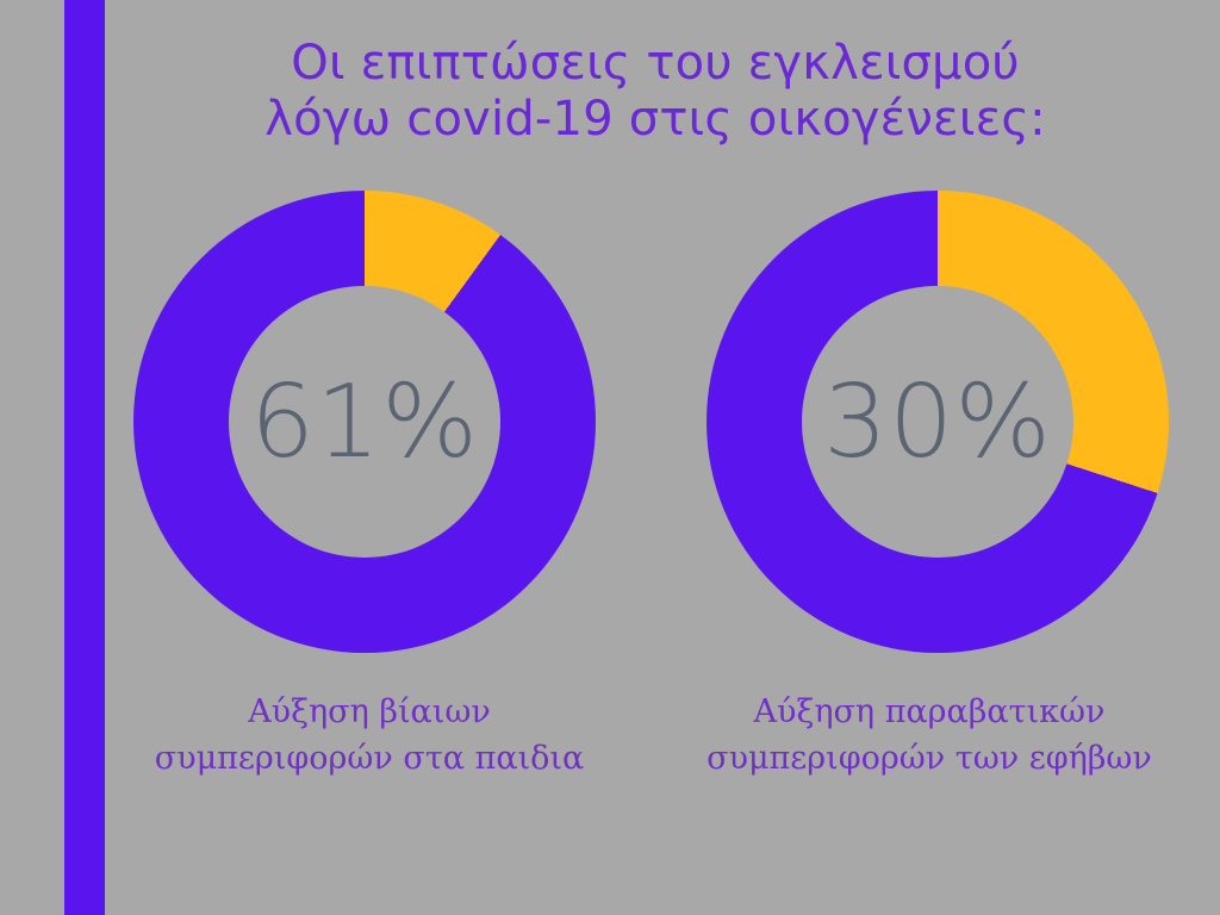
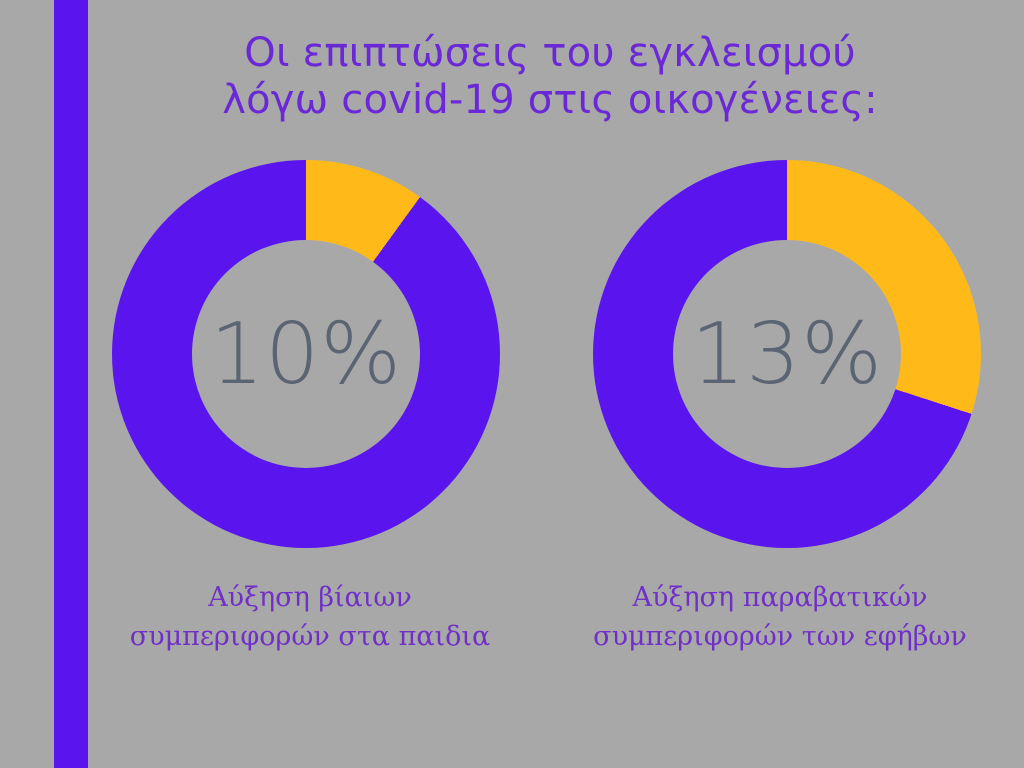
  Οι επιπτώσεις του εγκλεισμού
  λόγω covid-19 στις οικογένειες:
- 61%
+ 10%
- 30%
+ 13%
  Αύξηση βίαιων
  συμπεριφορών στα παιδια
  Αύξηση παραβατικών
  συμπεριφορών των εφήβων
